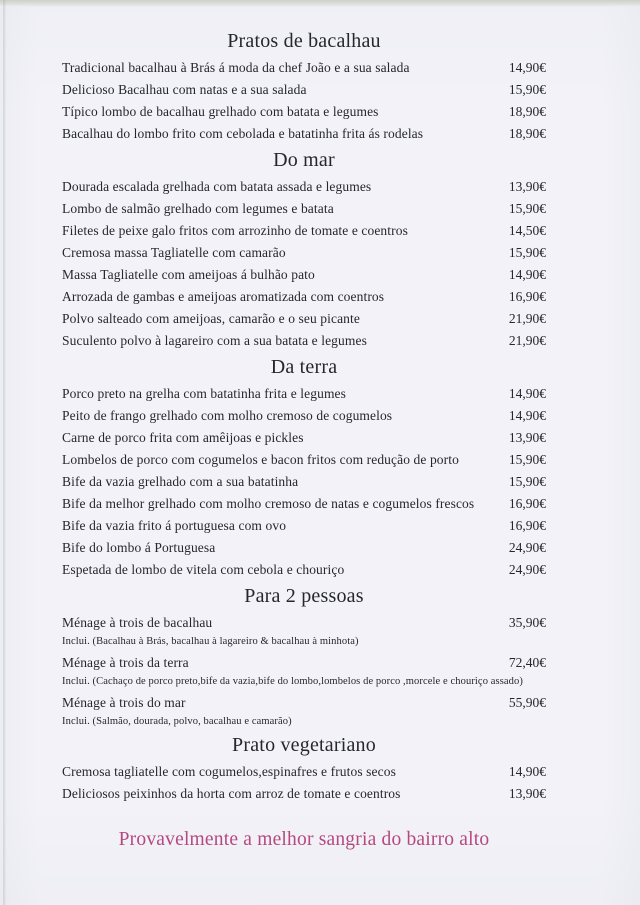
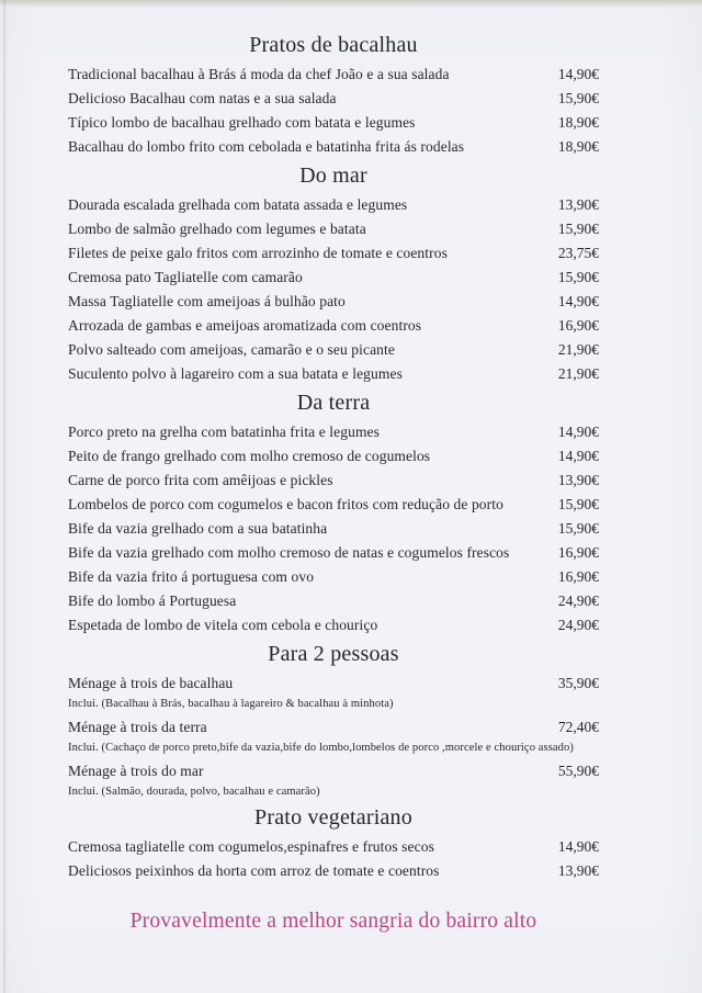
  Pratos de bacalhau
  Tradicional bacalhau à Brás á moda da chef João e a sua salada
  14,90€
  Delicioso Bacalhau com natas e a sua salada
  15,90€
  Típico lombo de bacalhau grelhado com batata e legumes
  18,90€
  Bacalhau do lombo frito com cebolada e batatinha frita ás rodelas
  18,90€
  Do mar
  Dourada escalada grelhada com batata assada e legumes
  13,90€
  Lombo de salmão grelhado com legumes e batata
  15,90€
  Filetes de peixe galo fritos com arrozinho de tomate e coentros
- 14,50€
+ 23,75€
- Cremosa massa Tagliatelle com camarão
+ Cremosa pato Tagliatelle com camarão
  15,90€
  Massa Tagliatelle com ameijoas á bulhão pato
  14,90€
  Arrozada de gambas e ameijoas aromatizada com coentros
  16,90€
  Polvo salteado com ameijoas, camarão e o seu picante
  21,90€
  Suculento polvo à lagareiro com a sua batata e legumes
  21,90€
  Da terra
  Porco preto na grelha com batatinha frita e legumes
  14,90€
  Peito de frango grelhado com molho cremoso de cogumelos
  14,90€
  Carne de porco frita com amêijoas e pickles
  13,90€
  Lombelos de porco com cogumelos e bacon fritos com redução de porto
  15,90€
  Bife da vazia grelhado com a sua batatinha
  15,90€
- Bife da melhor grelhado com molho cremoso de natas e cogumelos frescos
+ Bife da vazia grelhado com molho cremoso de natas e cogumelos frescos
  16,90€
  Bife da vazia frito á portuguesa com ovo
  16,90€
  Bife do lombo á Portuguesa
  24,90€
  Espetada de lombo de vitela com cebola e chouriço
  24,90€
  Para 2 pessoas
  Ménage à trois de bacalhau
  35,90€
  Inclui. (Bacalhau à Brás, bacalhau à lagareiro & bacalhau à minhota)
  Ménage à trois da terra
  72,40€
  Inclui. (Cachaço de porco preto,bife da vazia,bife do lombo,lombelos de porco ,morcele e chouriço assado)
  Ménage à trois do mar
  55,90€
  Inclui. (Salmão, dourada, polvo, bacalhau e camarão)
  Prato vegetariano
  Cremosa tagliatelle com cogumelos,espinafres e frutos secos
  14,90€
  Deliciosos peixinhos da horta com arroz de tomate e coentros
  13,90€
  Provavelmente a melhor sangria do bairro alto
